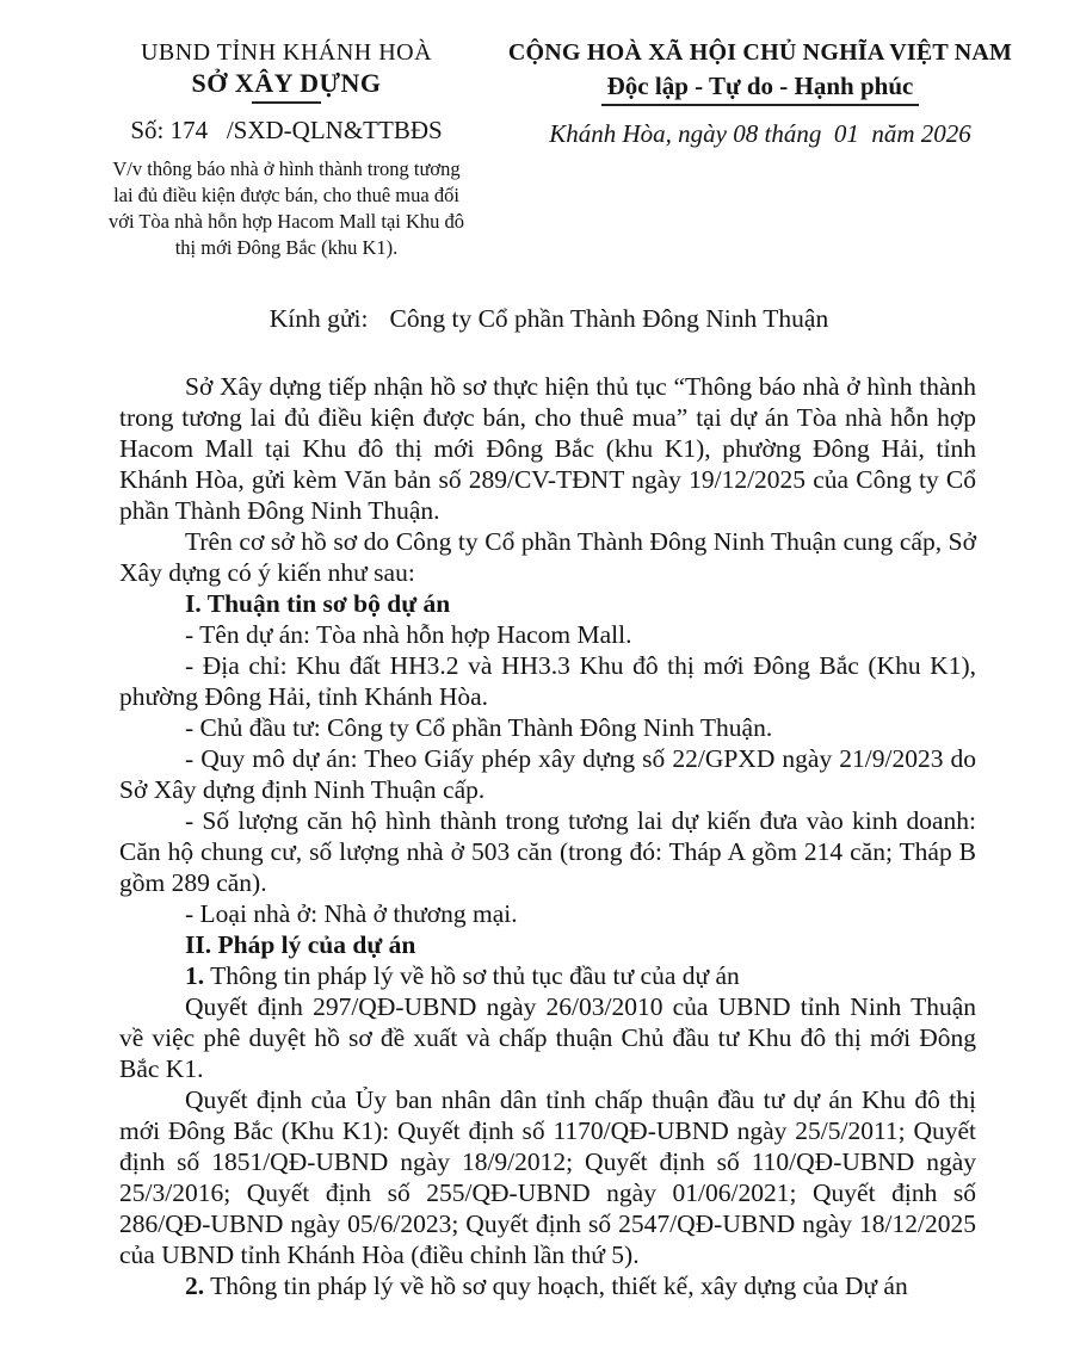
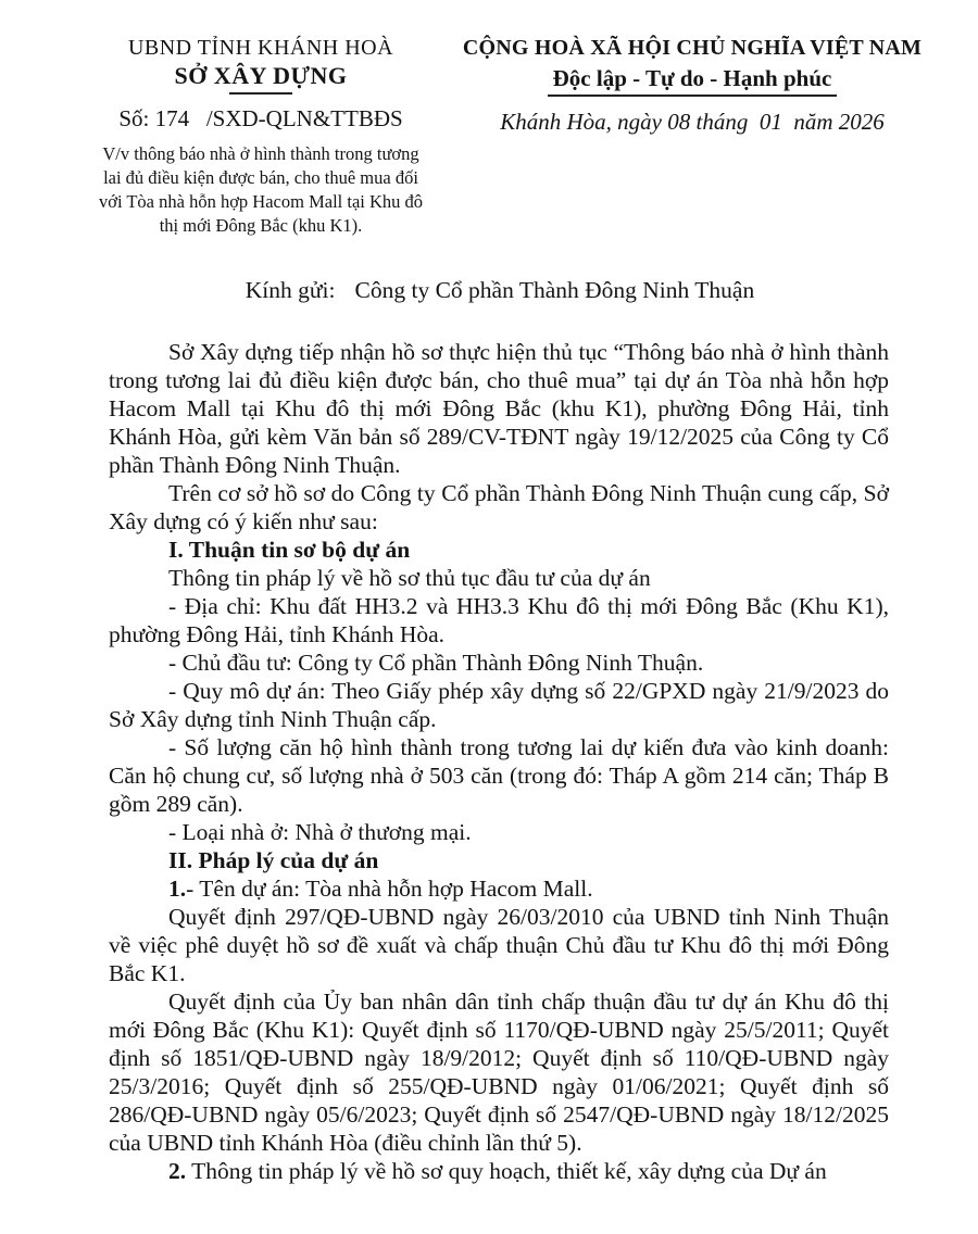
  UBND TỈNH KHÁNH HOÀ
  SỞ XÂY DỰNG
  Số: 174 /SXD-QLN&TTBĐS
  V/v thông báo nhà ở hình thành trong tương lai đủ điều kiện được bán, cho thuê mua đối với Tòa nhà hỗn hợp Hacom Mall tại Khu đô thị mới Đông Bắc (khu K1).
  CỘNG HOÀ XÃ HỘI CHỦ NGHĨA VIỆT NAM
  Độc lập - Tự do - Hạnh phúc
  Khánh Hòa, ngày 08 tháng 01 năm 2026
  Kính gửi: Công ty Cổ phần Thành Đông Ninh Thuận
  Sở Xây dựng tiếp nhận hồ sơ thực hiện thủ tục “Thông báo nhà ở hình thành trong tương lai đủ điều kiện được bán, cho thuê mua” tại dự án Tòa nhà hỗn hợp Hacom Mall tại Khu đô thị mới Đông Bắc (khu K1), phường Đông Hải, tỉnh Khánh Hòa, gửi kèm Văn bản số 289/CV-TĐNT ngày 19/12/2025 của Công ty Cổ phần Thành Đông Ninh Thuận.
  Trên cơ sở hồ sơ do Công ty Cổ phần Thành Đông Ninh Thuận cung cấp, Sở Xây dựng có ý kiến như sau:
  I. Thuận tin sơ bộ dự án
- - Tên dự án: Tòa nhà hỗn hợp Hacom Mall.
+ Thông tin pháp lý về hồ sơ thủ tục đầu tư của dự án
  - Địa chỉ: Khu đất HH3.2 và HH3.3 Khu đô thị mới Đông Bắc (Khu K1), phường Đông Hải, tỉnh Khánh Hòa.
  - Chủ đầu tư: Công ty Cổ phần Thành Đông Ninh Thuận.
- - Quy mô dự án: Theo Giấy phép xây dựng số 22/GPXD ngày 21/9/2023 do Sở Xây dựng định Ninh Thuận cấp.
+ - Quy mô dự án: Theo Giấy phép xây dựng số 22/GPXD ngày 21/9/2023 do Sở Xây dựng tỉnh Ninh Thuận cấp.
  - Số lượng căn hộ hình thành trong tương lai dự kiến đưa vào kinh doanh: Căn hộ chung cư, số lượng nhà ở 503 căn (trong đó: Tháp A gồm 214 căn; Tháp B gồm 289 căn).
  - Loại nhà ở: Nhà ở thương mại.
  II. Pháp lý của dự án
- 1. Thông tin pháp lý về hồ sơ thủ tục đầu tư của dự án
+ 1.- Tên dự án: Tòa nhà hỗn hợp Hacom Mall.
  Quyết định 297/QĐ-UBND ngày 26/03/2010 của UBND tỉnh Ninh Thuận về việc phê duyệt hồ sơ đề xuất và chấp thuận Chủ đầu tư Khu đô thị mới Đông Bắc K1.
  Quyết định của Ủy ban nhân dân tỉnh chấp thuận đầu tư dự án Khu đô thị mới Đông Bắc (Khu K1): Quyết định số 1170/QĐ-UBND ngày 25/5/2011; Quyết định số 1851/QĐ-UBND ngày 18/9/2012; Quyết định số 110/QĐ-UBND ngày 25/3/2016; Quyết định số 255/QĐ-UBND ngày 01/06/2021; Quyết định số 286/QĐ-UBND ngày 05/6/2023; Quyết định số 2547/QĐ-UBND ngày 18/12/2025 của UBND tỉnh Khánh Hòa (điều chỉnh lần thứ 5).
  2. Thông tin pháp lý về hồ sơ quy hoạch, thiết kế, xây dựng của Dự án
